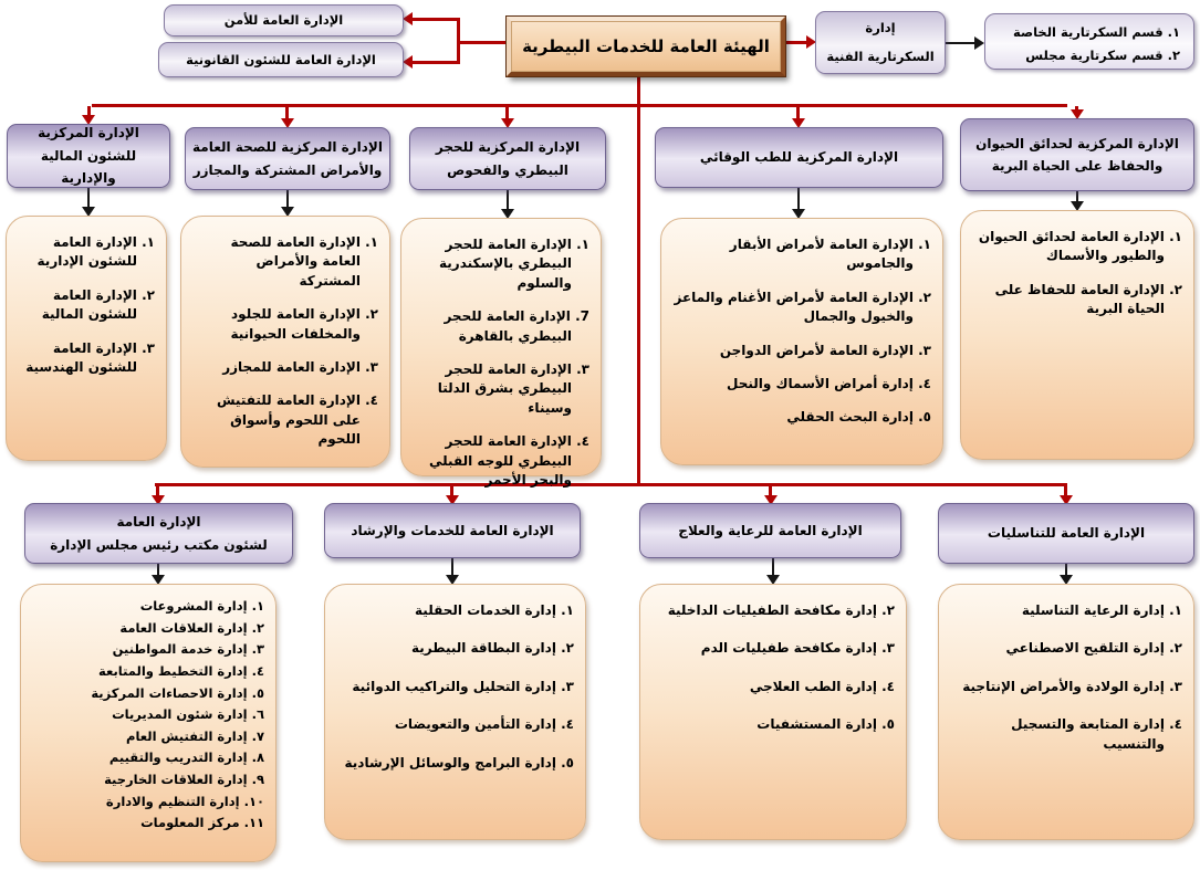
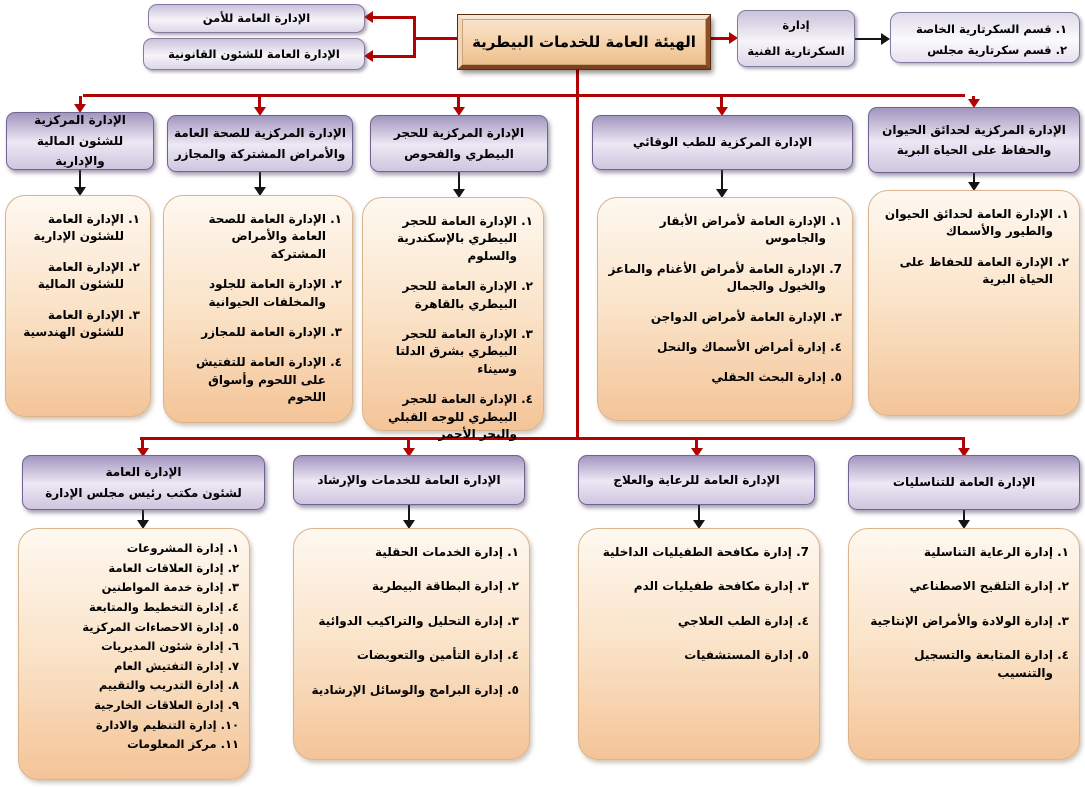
  الهيئة العامة للخدمات البيطرية
  الإدارة العامة للأمن
  الإدارة العامة للشئون القانونية
  إدارة
  السكرتارية الفنية
  ١. قسم السكرتارية الخاصة
  ٢. قسم سكرتارية مجلس
  الإدارة المركزية
  للشئون المالية والإدارية
  الإدارة المركزية للصحة العامة
  والأمراض المشتركة والمجازر
  الإدارة المركزية للحجر
  البيطري والفحوص
  الإدارة المركزية للطب الوقائي
  الإدارة المركزية لحدائق الحيوان
  والحفاظ على الحياة البرية
  ١. الإدارة العامة للشئون الإدارية
  ٢. الإدارة العامة للشئون المالية
  ٣. الإدارة العامة للشئون الهندسية
  ١. الإدارة العامة للصحة العامة والأمراض المشتركة
  ٢. الإدارة العامة للجلود والمخلفات الحيوانية
  ٣. الإدارة العامة للمجازر
  ٤. الإدارة العامة للتفتيش على اللحوم وأسواق اللحوم
  ١. الإدارة العامة للحجر البيطري بالإسكندرية والسلوم
- 7. الإدارة العامة للحجر البيطري بالقاهرة
+ ٢. الإدارة العامة للحجر البيطري بالقاهرة
  ٣. الإدارة العامة للحجر البيطري بشرق الدلتا وسيناء
  ٤. الإدارة العامة للحجر البيطري للوجه القبلي والبحر الأحمر
  ١. الإدارة العامة لأمراض الأبقار والجاموس
- ٢. الإدارة العامة لأمراض الأغنام والماعز والخيول والجمال
+ 7. الإدارة العامة لأمراض الأغنام والماعز والخيول والجمال
  ٣. الإدارة العامة لأمراض الدواجن
  ٤. إدارة أمراض الأسماك والنحل
  ٥. إدارة البحث الحقلي
  ١. الإدارة العامة لحدائق الحيوان والطيور والأسماك
  ٢. الإدارة العامة للحفاظ على الحياة البرية
  الإدارة العامة
  لشئون مكتب رئيس مجلس الإدارة
  الإدارة العامة للخدمات والإرشاد
  الإدارة العامة للرعاية والعلاج
  الإدارة العامة للتناسليات
  ١. إدارة المشروعات
  ٢. إدارة العلاقات العامة
  ٣. إدارة خدمة المواطنين
  ٤. إدارة التخطيط والمتابعة
  ٥. إدارة الاحصاءات المركزية
  ٦. إدارة شئون المديريات
  ٧. إدارة التفتيش العام
  ٨. إدارة التدريب والتقييم
  ٩. إدارة العلاقات الخارجية
  ١٠. إدارة التنظيم والادارة
  ١١. مركز المعلومات
  ١. إدارة الخدمات الحقلية
  ٢. إدارة البطاقة البيطرية
  ٣. إدارة التحليل والتراكيب الدوائية
  ٤. إدارة التأمين والتعويضات
  ٥. إدارة البرامج والوسائل الإرشادية
- ٢. إدارة مكافحة الطفيليات الداخلية
+ 7. إدارة مكافحة الطفيليات الداخلية
  ٣. إدارة مكافحة طفيليات الدم
  ٤. إدارة الطب العلاجي
  ٥. إدارة المستشفيات
  ١. إدارة الرعاية التناسلية
  ٢. إدارة التلقيح الاصطناعي
  ٣. إدارة الولادة والأمراض الإنتاجية
  ٤. إدارة المتابعة والتسجيل والتنسيب
